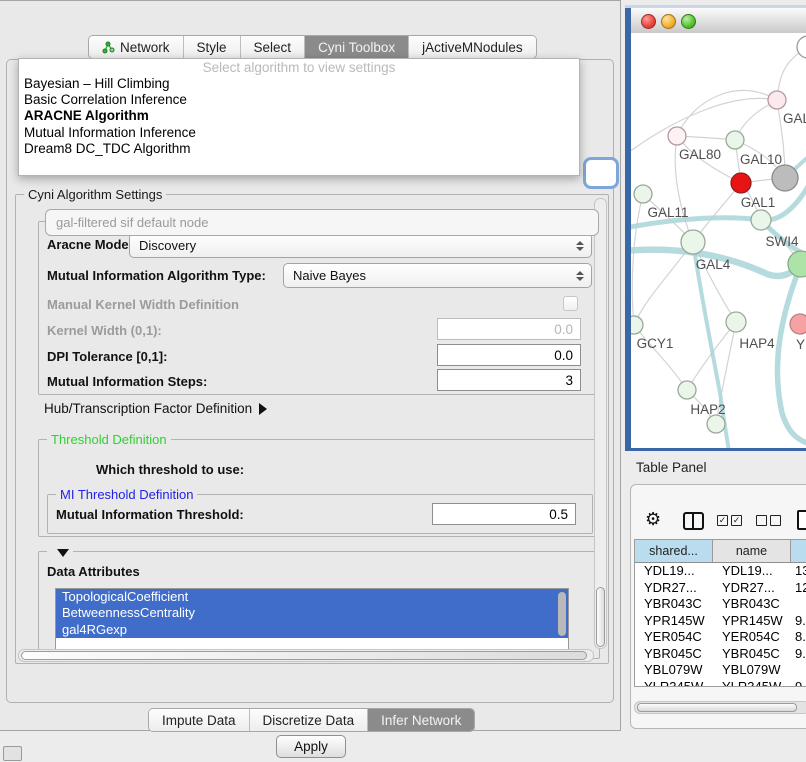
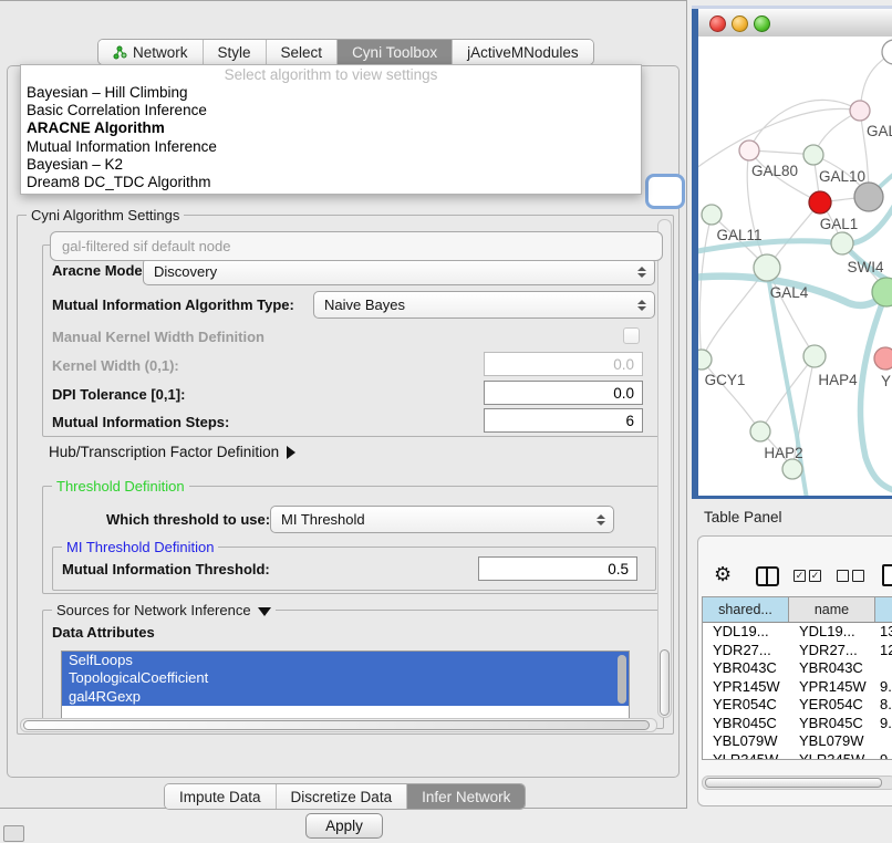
  Network
  Style
  Select
  Cyni Toolbox
  jActiveMNodules
  gal-filtered sif default node
  Cyni Algorithm Settings
  Aracne Mode
  Discovery
  Mutual Information Algorithm Type:
  Naive Bayes
  Manual Kernel Width Definition
  Kernel Width (0,1):
  0.0
  DPI Tolerance [0,1]:
  0.0
  Mutual Information Steps:
- 3
+ 6
  Hub/Transcription Factor Definition
  Threshold Definition
  Which threshold to use:
+ MI Threshold
  MI Threshold Definition
  Mutual Information Threshold:
  0.5
+ Sources for Network Inference
  Data Attributes
+ SelfLoops
  TopologicalCoefficient
- BetweennessCentrality
  gal4RGexp
  Apply
  Select algorithm to view settings
  Bayesian – Hill Climbing
  Basic Correlation Inference
  ARACNE Algorithm
  Mutual Information Inference
+ Bayesian – K2
  Dream8 DC_TDC Algorithm
  Impute Data
  Discretize Data
  Infer Network
  GAL80
  GAL10
  GAL1
  GAL11
  SWI4
  GAL4
  GCY1
  HAP4
  HAP2
  Y
  Table Panel
  ⚙
  ✓
  ✓
  shared...
  name
  YDL19...
  YDL19...
  YDR27...
  YDR27...
  YBR043C
  YBR043C
  YPR145W
  YPR145W
  9.
  YER054C
  YER054C
  8.
  YBR045C
  YBR045C
  9.
  YBL079W
  YBL079W
